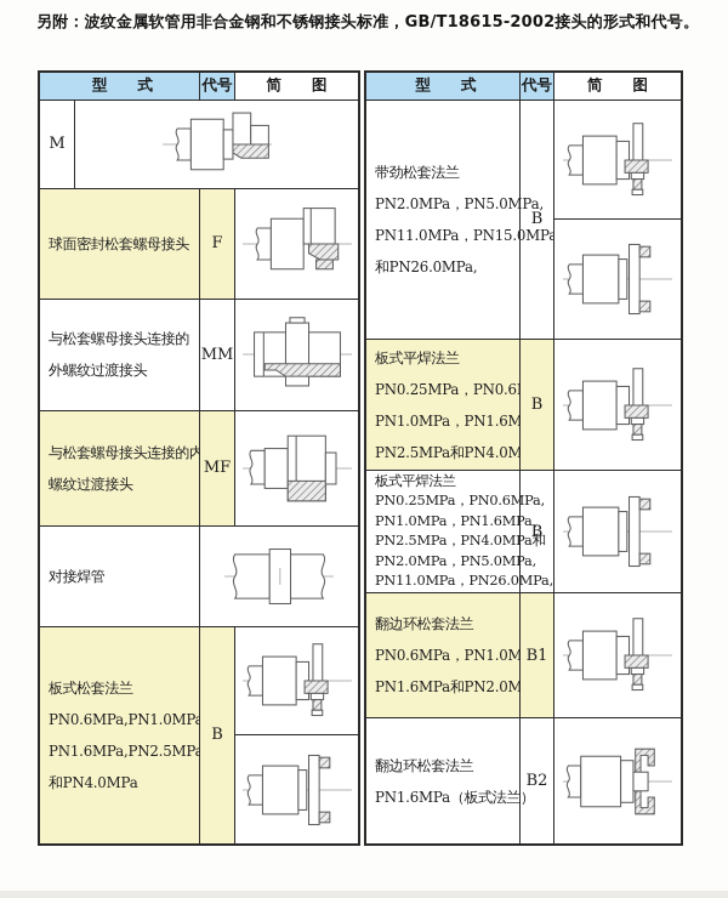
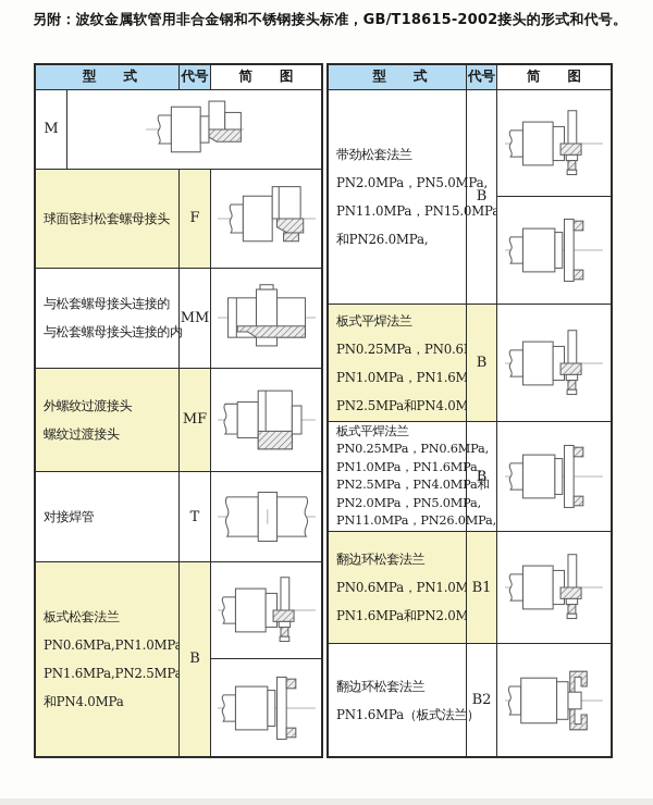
  另附：波纹金属软管用非合金钢和不锈钢接头标准，GB/T18615-2002接头的形式和代号。
  型 式
  代号
  简 图
  M
  球面密封松套螺母接头
  F
  与松套螺母接头连接的
- 外螺纹过渡接头
+ 与松套螺母接头连接的内
  MM
- 与松套螺母接头连接的内
+ 外螺纹过渡接头
  螺纹过渡接头
  MF
  对接焊管
+ T
  板式松套法兰
  PN0.6MPa,PN1.0MP
  PN1.6MPa,PN2.5MP
  和PN4.0MPa
  B
  型 式
  代号
  简 图
  带劲松套法兰
  PN2.0MPa，PN5.0M
  PN11.0MPa，PN15.
  和PN26.0MPa,
  B
  板式平焊法兰
  PN0.25MPa，PN0.6
  PN1.0MPa，PN1.6M
  PN2.5MPa和PN4.0M
  B
  板式平焊法兰
  PN0.25MPa，PN0.6M
  PN1.0MPa，PN1.6M
  PN2.5MPa，PN4.0M
  PN2.0MPa，PN5.0M
  PN11.0MPa，PN26.0
  B
  翻边环松套法兰
  PN0.6MPa，PN1.0M
  PN1.6MPa和PN2.0M
  B1
  翻边环松套法兰
  PN1.6MPa（板式法兰
  B2
